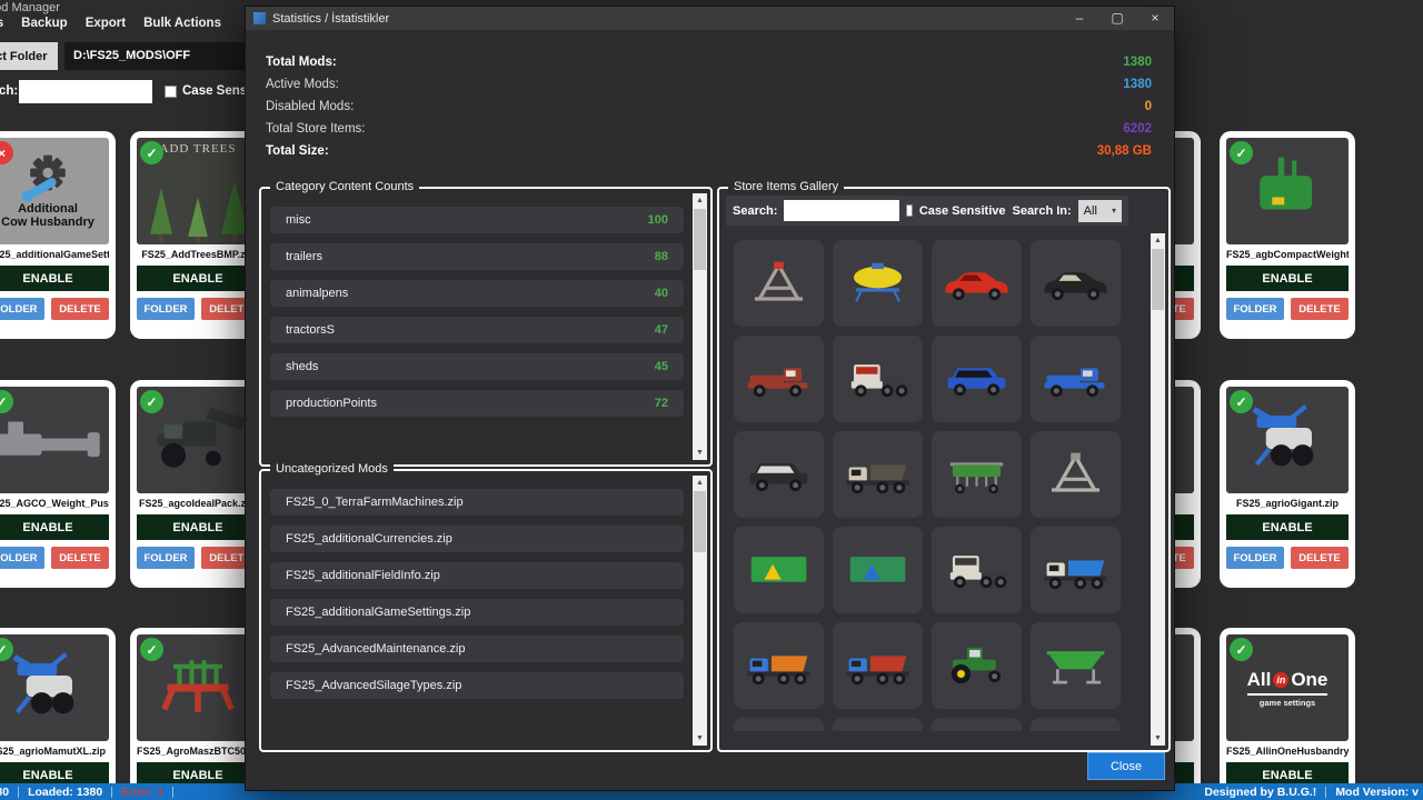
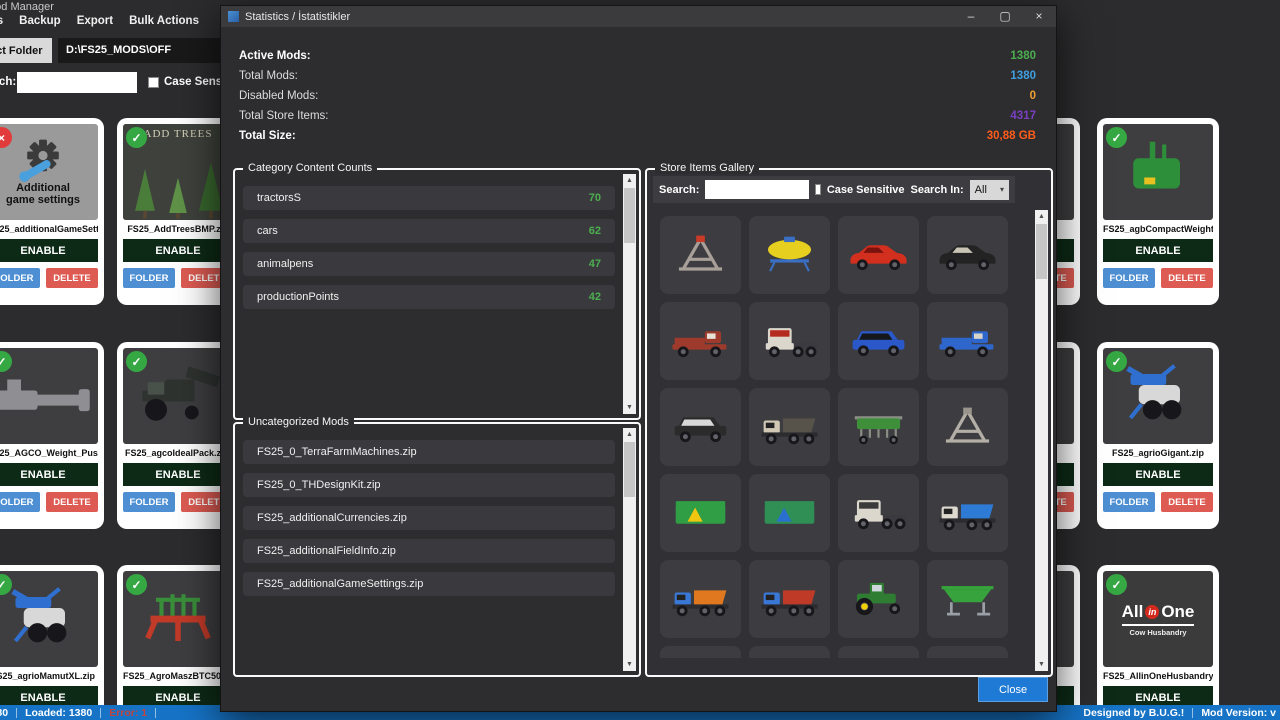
  d Manager
  Backup
  Export
  Bulk Actions
  D:\FS25_MODS\OFF
  Additional
- Cow Husbandry
+ game settings
  ×
  25_additionalGameSett
  ENABLE
  OLDER
  DELETE
  ADD TREES
  ✓
  FS25_AddTreesBMP.z
  ENABLE
  FOLDER
  DELET
  ✓
  25_AGCO_Weight_Pus
  ENABLE
  OLDER
  DELETE
  ✓
  FS25_agcoIdealPack.z
  ENABLE
  FOLDER
  DELET
  ✓
  25_agrioMamutXL.zip
  ENABLE
  ✓
  FS25_AgroMaszBTC50
  ENABLE
  ✓
  FS25_agbCompactWeight
  ENABLE
  FOLDER
  DELETE
  ✓
  FS25_agrioGigant.zip
  ENABLE
  FOLDER
  DELETE
  All
  in
  One
- game settings
+ Cow Husbandry
  ✓
  FS25_AllinOneHusbandry
  ENABLE
  Loaded: 1380
  Error: 1
  Designed by B.U.G.!
  Mod Version: v
  Statistics / İstatistikler
  –
  ▢
  ×
- Total Mods:
+ Active Mods:
  1380
- Active Mods:
+ Total Mods:
  1380
  Disabled Mods:
  0
  Total Store Items:
- 6202
+ 4317
  Total Size:
  30,88 GB
  Category Content Counts
- misc
- 100
- trailers
- 88
- animalpens
+ tractorsS
- 40
+ 70
+ cars
+ 62
- tractorsS
+ animalpens
  47
- sheds
- 45
  productionPoints
- 72
+ 42
  Uncategorized Mods
  FS25_0_TerraFarmMachines.zip
+ FS25_0_THDesignKit.zip
  FS25_additionalCurrencies.zip
  FS25_additionalFieldInfo.zip
  FS25_additionalGameSettings.zip
- FS25_AdvancedMaintenance.zip
- FS25_AdvancedSilageTypes.zip
  Store Items Gallery
  Search:
  Case Sensitive
  Search In:
  All
  ▾
  Close
